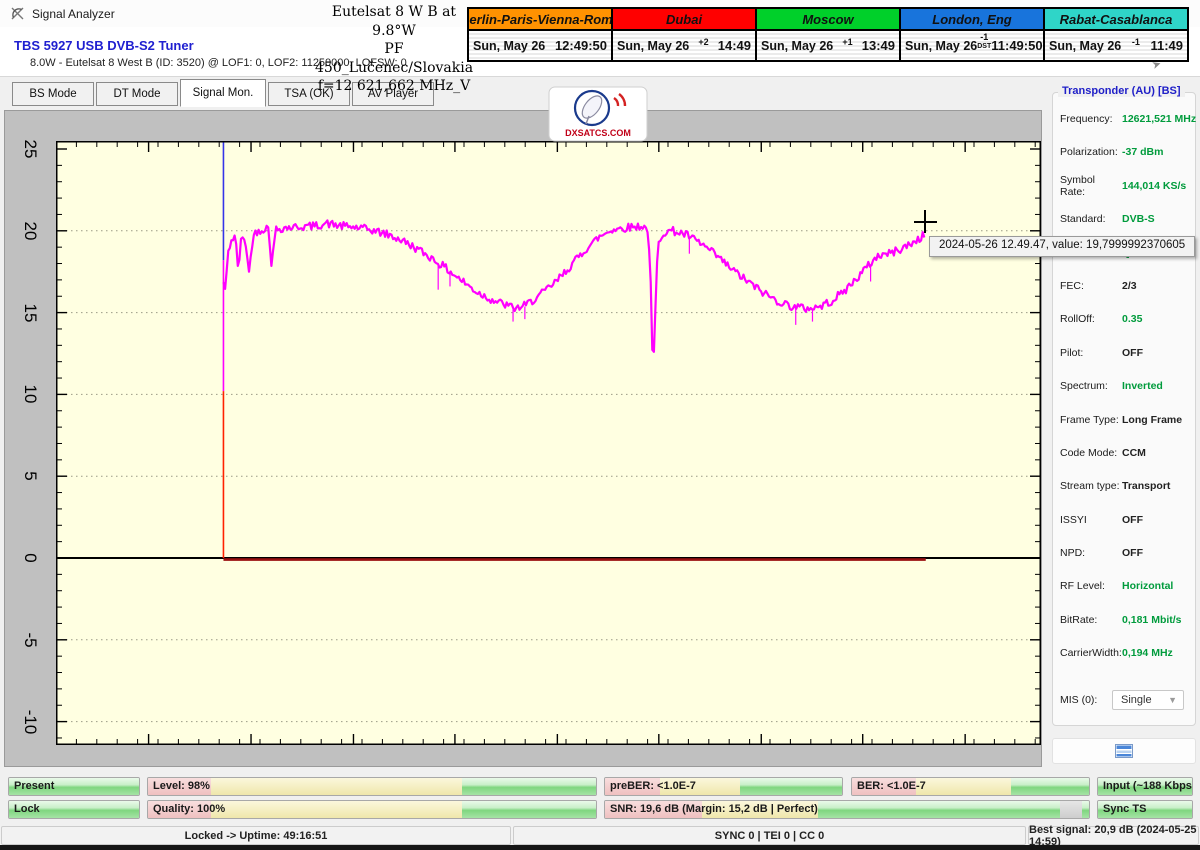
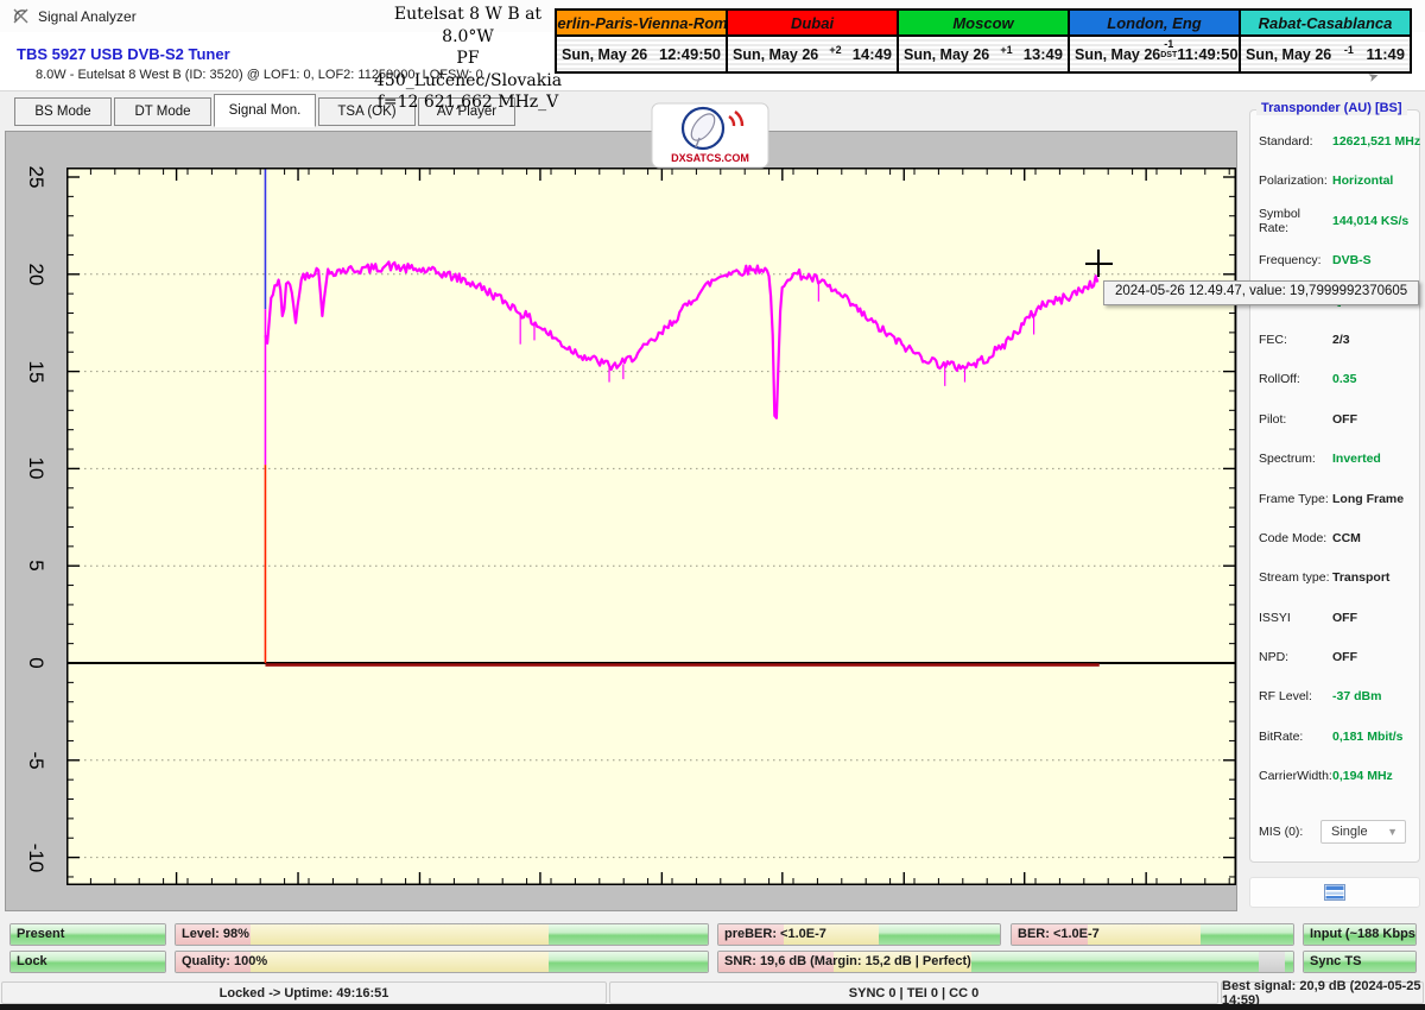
  Signal Analyzer
  TBS 5927 USB DVB-S2 Tuner
  8.0W - Eutelsat 8 West B (ID: 3520) @ LOF1: 0, LOF2: 11250000, LOFSW: 0
- Eutelsat 8 W B at 9.8°W
+ Eutelsat 8 W B at 8.0°W
  PF 450_Lučenec/Slovakia
  f=12 621,662 MHz_V
  erlin-Paris-Vienna-Rom
  Sun, May 26
  12:49:50
  Dubai
  Sun, May 26
  +2
  14:49
  Moscow
  Sun, May 26
  +1
  13:49
  London, Eng
  Sun, May 26
  -1
  11:49:50
  Rabat-Casablanca
  Sun, May 26
  -1
  11:49
  BS Mode
  DT Mode
  Signal Mon.
  TSA (OK)
  AV Player
  DXSATCS.COM
  2024-05-26 12.49.47, value: 19,7999992370605
  Transponder (AU) [BS]
- Frequency:
+ Standard:
  12621,521 MHz
  Polarization:
- -37 dBm
+ Horizontal
  Symbol Rate:
  144,014 KS/s
- Standard:
+ Frequency:
  DVB-S
  FEC:
  2/3
  RollOff:
  0.35
  Pilot:
  OFF
  Spectrum:
  Inverted
  Frame Type:
  Long Frame
  Code Mode:
  CCM
  Stream type:
  Transport
  ISSYI
  OFF
  NPD:
  OFF
  RF Level:
- Horizontal
+ -37 dBm
  BitRate:
  0,181 Mbit/s
  CarrierWidth:
  0,194 MHz
  MIS (0):
  Single
  ▼
  Present
  Level: 98%
  preBER: <1.0E-7
  BER: <1.0E-7
  Input (~188 Kbps
  Lock
  Quality: 100%
  SNR: 19,6 dB (Margin: 15,2 dB | Perfect)
  Sync TS
  Locked -> Uptime: 49:16:51
  SYNC 0 | TEI 0 | CC 0
  Best signal: 20,9 dB (2024-05-25 14:59)
